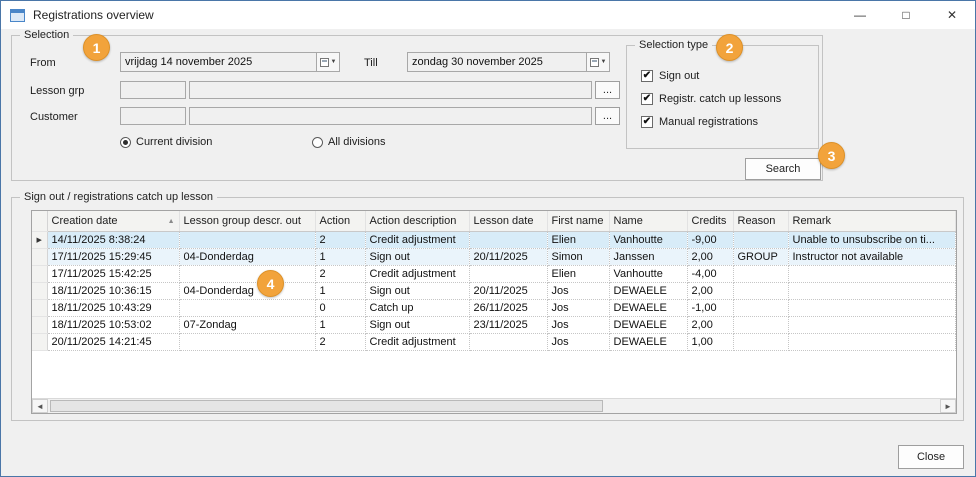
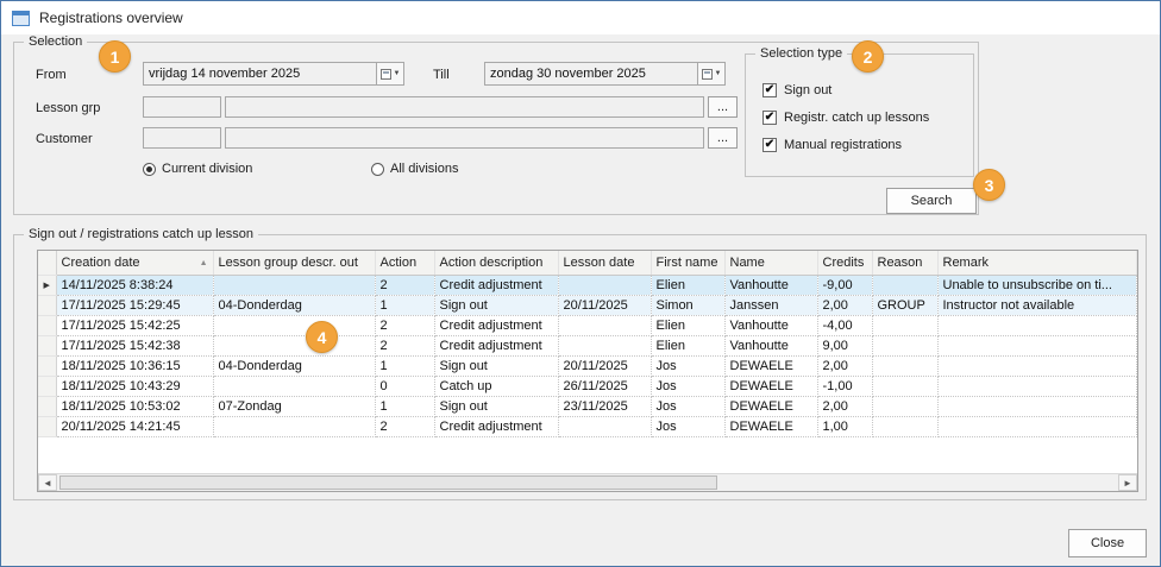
  Registrations overview
- —
- □
- ✕
  Selection
  From
  vrijdag 14 november 2025
  Till
  zondag 30 november 2025
  Lesson grp
  ...
  Customer
  ...
  Current division
  All divisions
  Selection type
  ✔
  Sign out
  ✔
  Registr. catch up lessons
  ✔
  Manual registrations
  Search
  Sign out / registrations catch up lesson
  	Creation date	Lesson group descr. out	Action	Action description	Lesson date	First name	Name	Credits	Reason	Remark
  	14/11/2025 8:38:24		2	Credit adjustment		Elien	Vanhoutte	-9,00		Unable to unsubscribe on ti...
  	17/11/2025 15:29:45	04-Donderdag	1	Sign out	20/11/2025	Simon	Janssen	2,00	GROUP	Instructor not available
  	17/11/2025 15:42:25		2	Credit adjustment		Elien	Vanhoutte	-4,00
+ 	17/11/2025 15:42:38		2	Credit adjustment		Elien	Vanhoutte	9,00
  	18/11/2025 10:36:15	04-Donderdag	1	Sign out	20/11/2025	Jos	DEWAELE	2,00
  	18/11/2025 10:43:29		0	Catch up	26/11/2025	Jos	DEWAELE	-1,00
  	18/11/2025 10:53:02	07-Zondag	1	Sign out	23/11/2025	Jos	DEWAELE	2,00
  	20/11/2025 14:21:45		2	Credit adjustment		Jos	DEWAELE	1,00
  ◄
  ►
  Close
  1
  2
  3
  4
